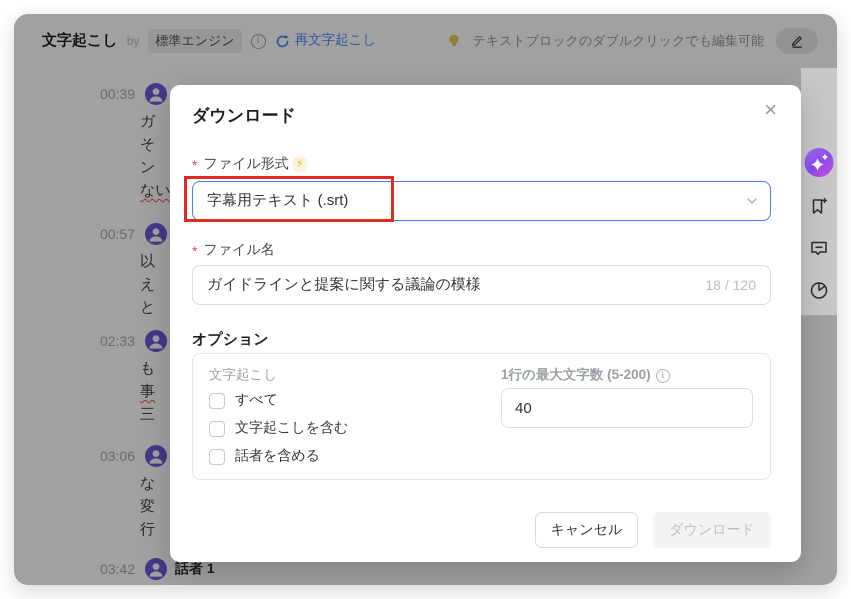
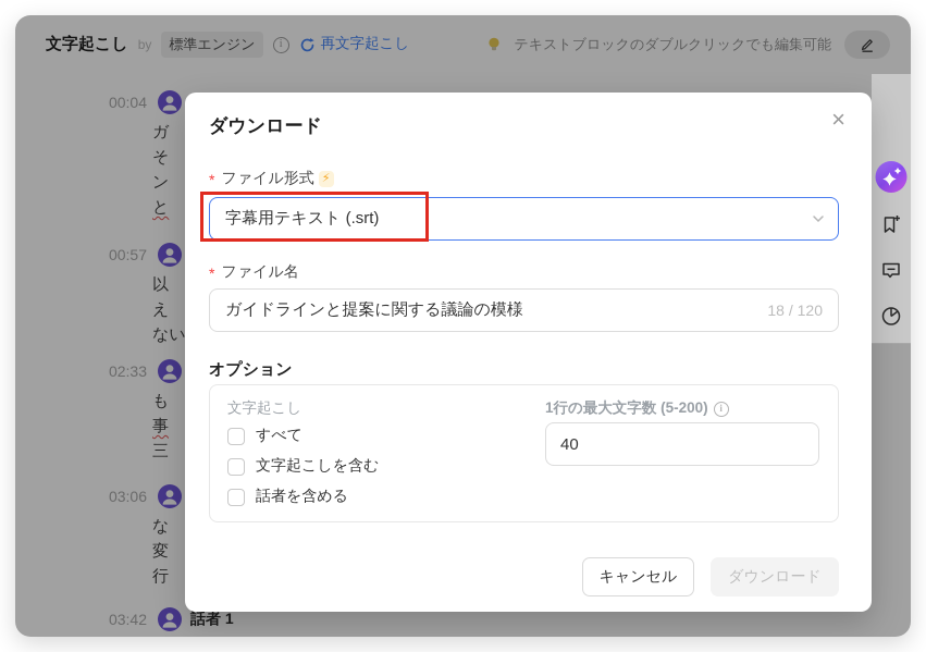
  文字起こし
  by
  標準エンジン
  i
  再文字起こし
  テキストブロックのダブルクリックでも編集可能
- 00:39
+ 00:04
  ガ
  そ
  ン
- ない
+ と
  00:57
  以
  え
- と
+ ない
  02:33
  も
  事
  三
  03:06
  な
  変
  行
  03:42
  話者 1
  ダウンロード
  ×
  *
  ファイル形式
  ⚡
  字幕用テキスト (.srt)
  *
  ファイル名
  ガイドラインと提案に関する議論の模様
  18 / 120
  オプション
  文字起こし
  すべて
  文字起こしを含む
  話者を含める
  1行の最大文字数 (5-200)
  i
  40
  キャンセル
  ダウンロード
